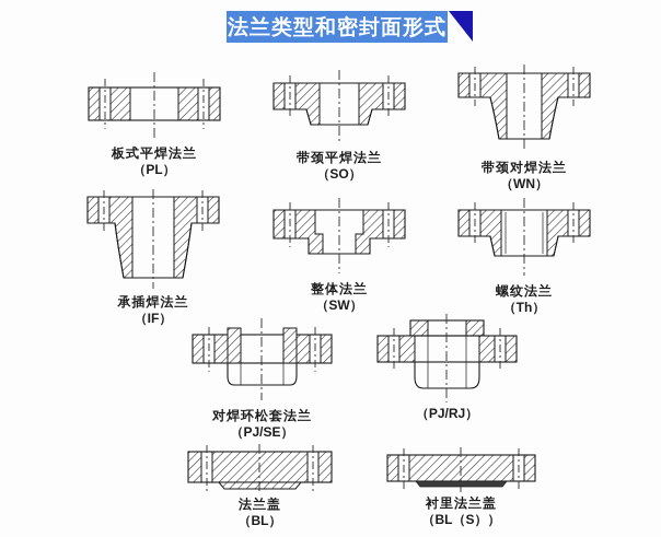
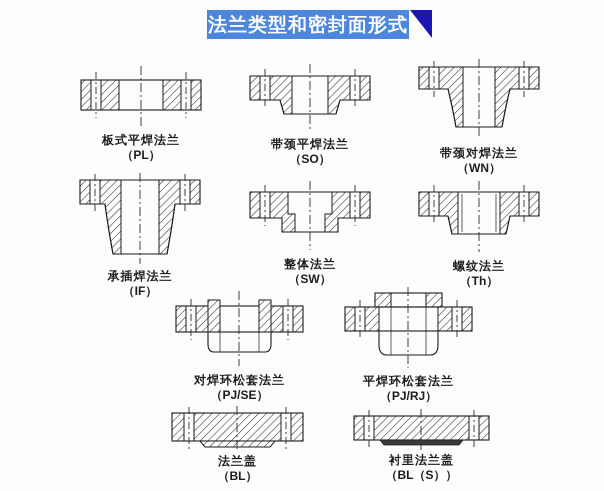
  法兰类型和密封面形式
  板式平焊法兰
  （PL）
  带颈平焊法兰
  （SO）
  带颈对焊法兰
  （WN）
  承插焊法兰
  （IF）
  整体法兰
  （SW）
  螺纹法兰
  （Th）
  对焊环松套法兰
  （PJ/SE）
+ 平焊环松套法兰
  （PJ/RJ）
  法兰盖
  （BL）
  衬里法兰盖
  （BL（S））
